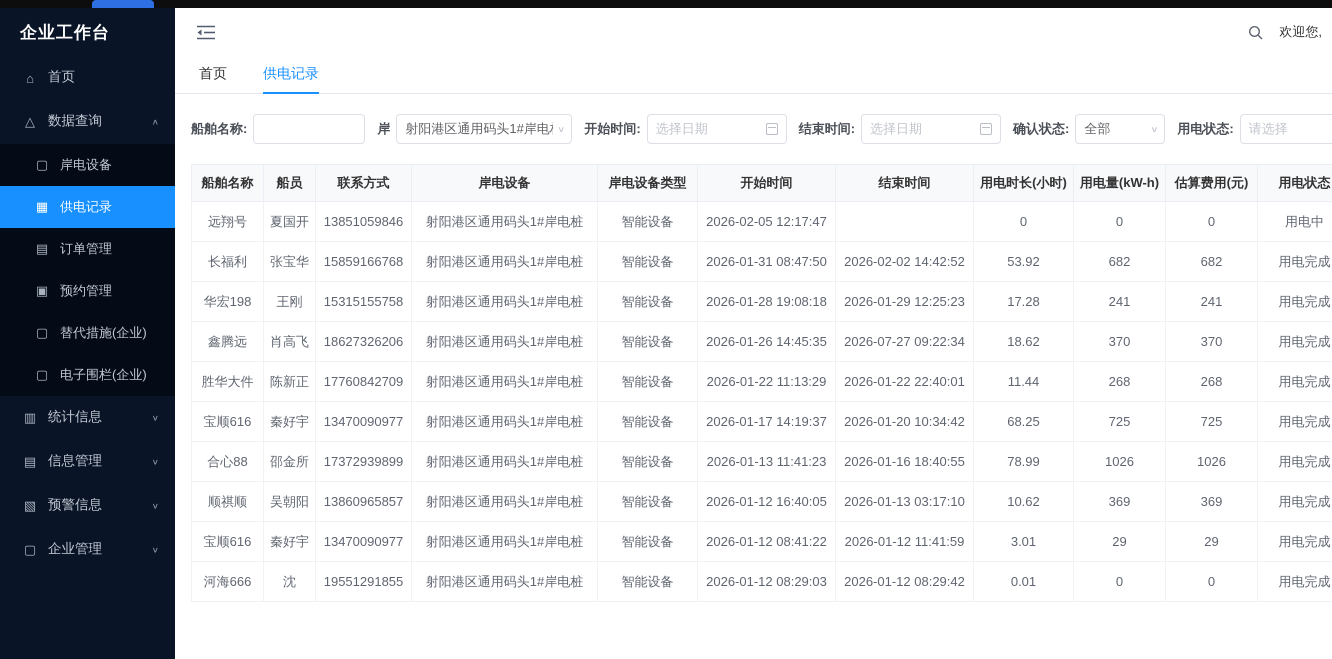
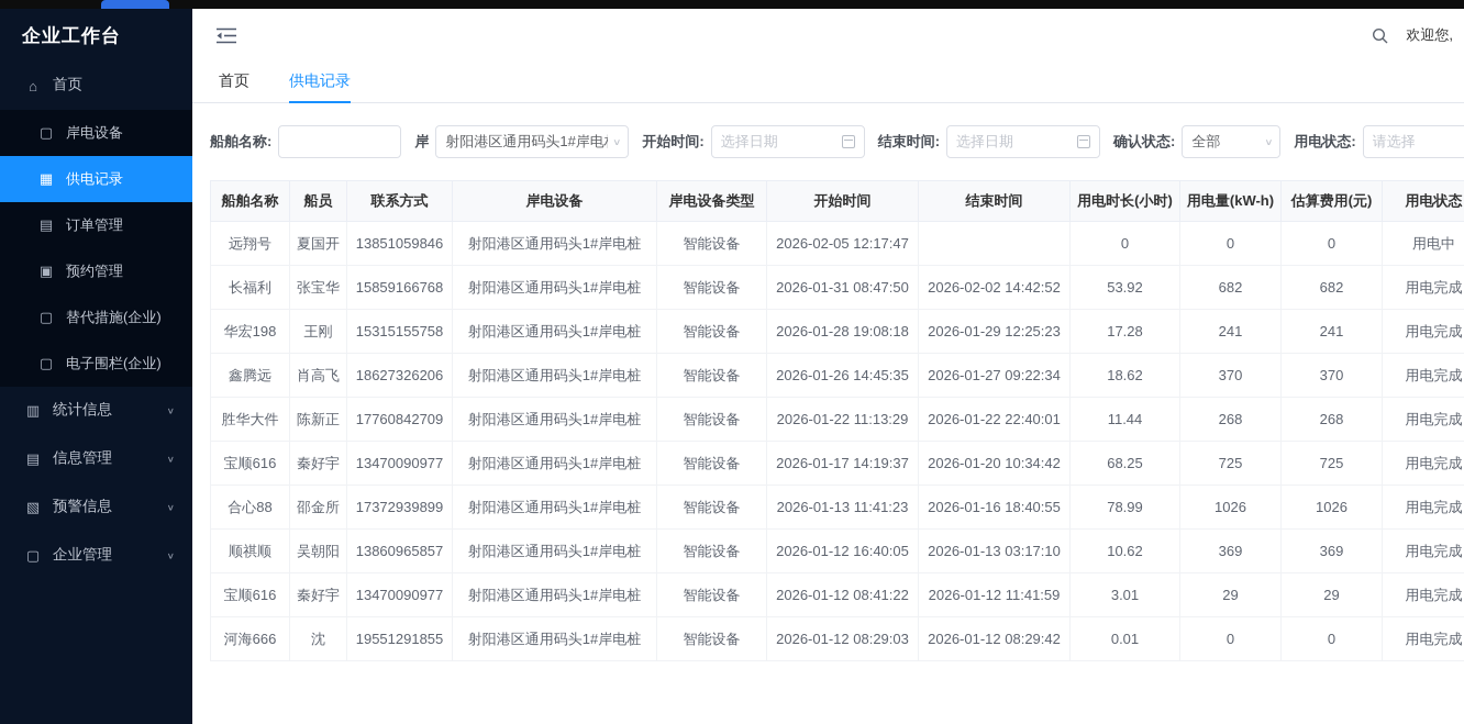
  企业工作台
  ⌂
  首页
- △
- 数据查询
- ∧
  ▢
  岸电设备
  ▦
  供电记录
  ▤
  订单管理
  ▣
  预约管理
  ▢
  替代措施(企业)
  ▢
  电子围栏(企业)
  ▥
  统计信息
  ∨
  ▤
  信息管理
  ∨
  ▧
  预警信息
  ∨
  ▢
  企业管理
  ∨
  欢迎您,
  首页
  供电记录
  船舶名称:
  岸
  射阳港区通用码头1#岸电
  ∨
  开始时间:
  选择日期
  结束时间:
  选择日期
  确认状态:
  全部
  ∨
  用电状态:
  请选择
  船舶名称	船员	联系方式	岸电设备	岸电设备类型	开始时间	结束时间	用电时长(小时)	用电量(kW-h)	估算费用(元)	用电状态
  远翔号	夏国开	13851059846	射阳港区通用码头1#岸电桩	智能设备	2026-02-05 12:17:47		0	0	0	用电中
  长福利	张宝华	15859166768	射阳港区通用码头1#岸电桩	智能设备	2026-01-31 08:47:50	2026-02-02 14:42:52	53.92	682	682	用电完成
  华宏198	王刚	15315155758	射阳港区通用码头1#岸电桩	智能设备	2026-01-28 19:08:18	2026-01-29 12:25:23	17.28	241	241	用电完成
- 鑫腾远	肖高飞	18627326206	射阳港区通用码头1#岸电桩	智能设备	2026-01-26 14:45:35	2026-07-27 09:22:34	18.62	370	370	用电完成
+ 鑫腾远	肖高飞	18627326206	射阳港区通用码头1#岸电桩	智能设备	2026-01-26 14:45:35	2026-01-27 09:22:34	18.62	370	370	用电完成
  胜华大件	陈新正	17760842709	射阳港区通用码头1#岸电桩	智能设备	2026-01-22 11:13:29	2026-01-22 22:40:01	11.44	268	268	用电完成
  宝顺616	秦好宇	13470090977	射阳港区通用码头1#岸电桩	智能设备	2026-01-17 14:19:37	2026-01-20 10:34:42	68.25	725	725	用电完成
  合心88	邵金所	17372939899	射阳港区通用码头1#岸电桩	智能设备	2026-01-13 11:41:23	2026-01-16 18:40:55	78.99	1026	1026	用电完成
  顺祺顺	吴朝阳	13860965857	射阳港区通用码头1#岸电桩	智能设备	2026-01-12 16:40:05	2026-01-13 03:17:10	10.62	369	369	用电完成
  宝顺616	秦好宇	13470090977	射阳港区通用码头1#岸电桩	智能设备	2026-01-12 08:41:22	2026-01-12 11:41:59	3.01	29	29	用电完成
  河海666	沈	19551291855	射阳港区通用码头1#岸电桩	智能设备	2026-01-12 08:29:03	2026-01-12 08:29:42	0.01	0	0	用电完成
